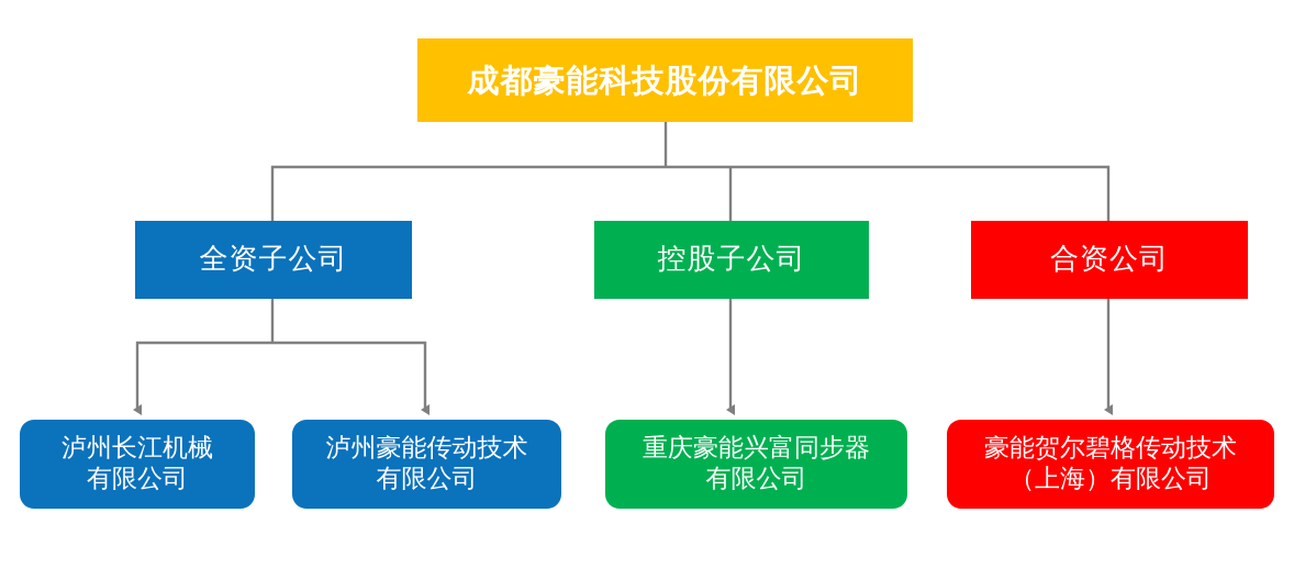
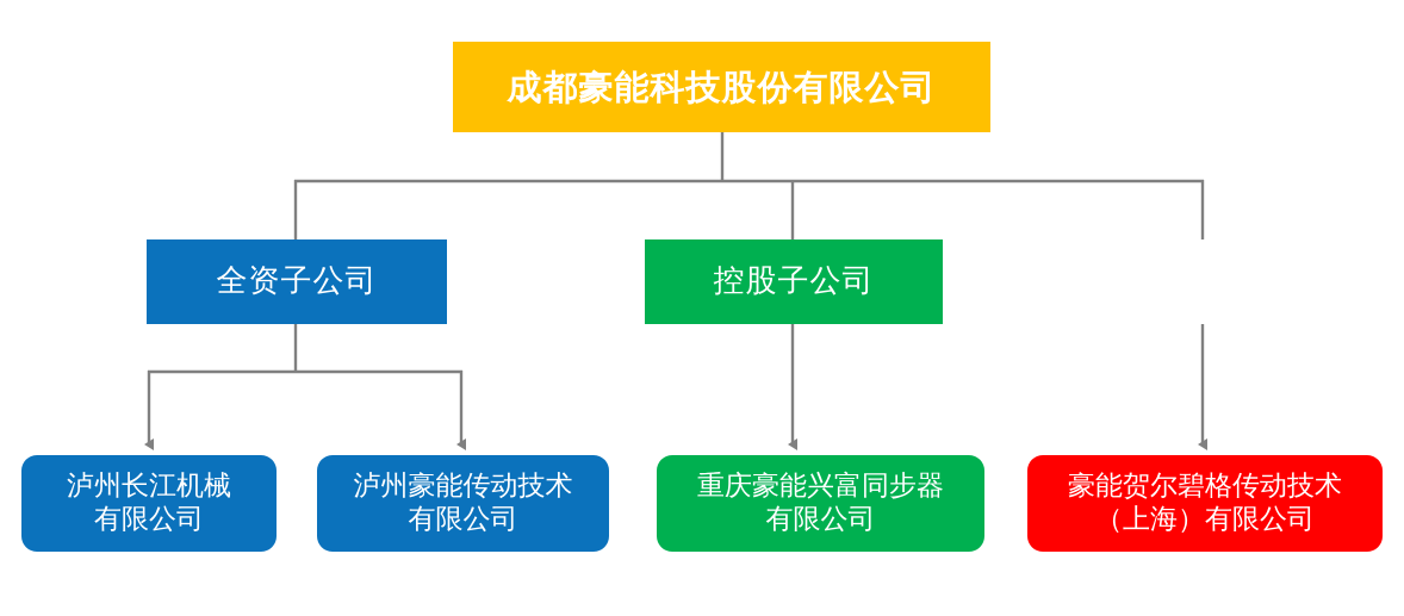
  成都豪能科技股份有限公司
  全资子公司
  控股子公司
- 合资公司
  泸州长江机械
  有限公司
  泸州豪能传动技术
  有限公司
  重庆豪能兴富同步器
  有限公司
  豪能贺尔碧格传动技术
  （上海）有限公司
